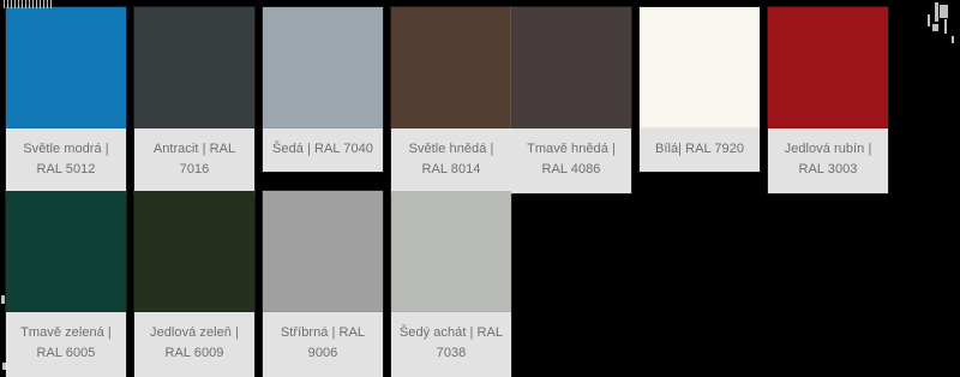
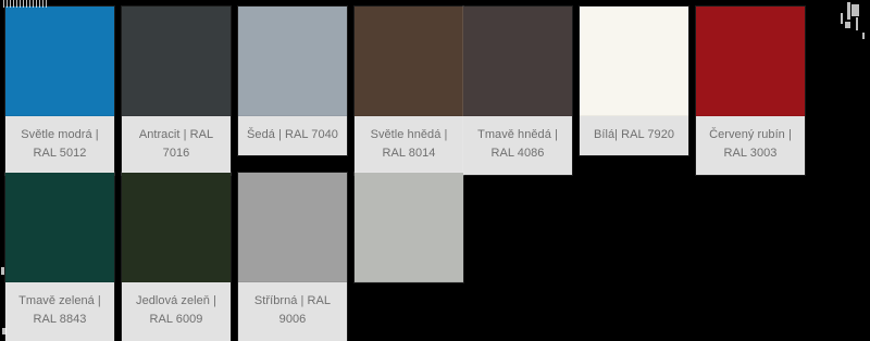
  Světle modrá | RAL 5012
  Antracit | RAL 7016
  Šedá | RAL 7040
  Světle hnědá | RAL 8014
  Tmavě hnědá | RAL 4086
  Bílá| RAL 7920
- Jedlová rubín | RAL 3003
+ Červený rubín | RAL 3003
- Tmavě zelená | RAL 6005
+ Tmavě zelená | RAL 8843
  Jedlová zeleň | RAL 6009
  Stříbrná | RAL 9006
- Šedý achát | RAL 7038
